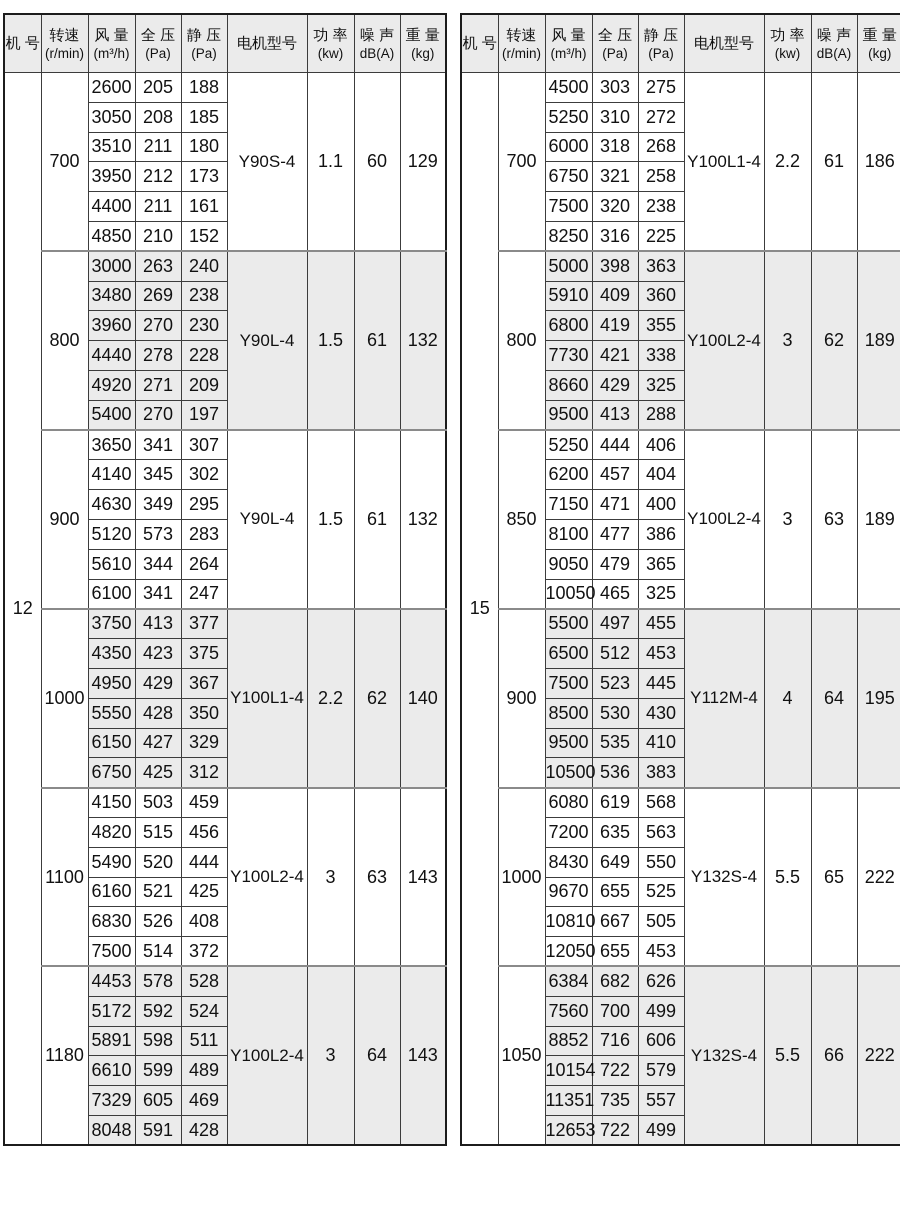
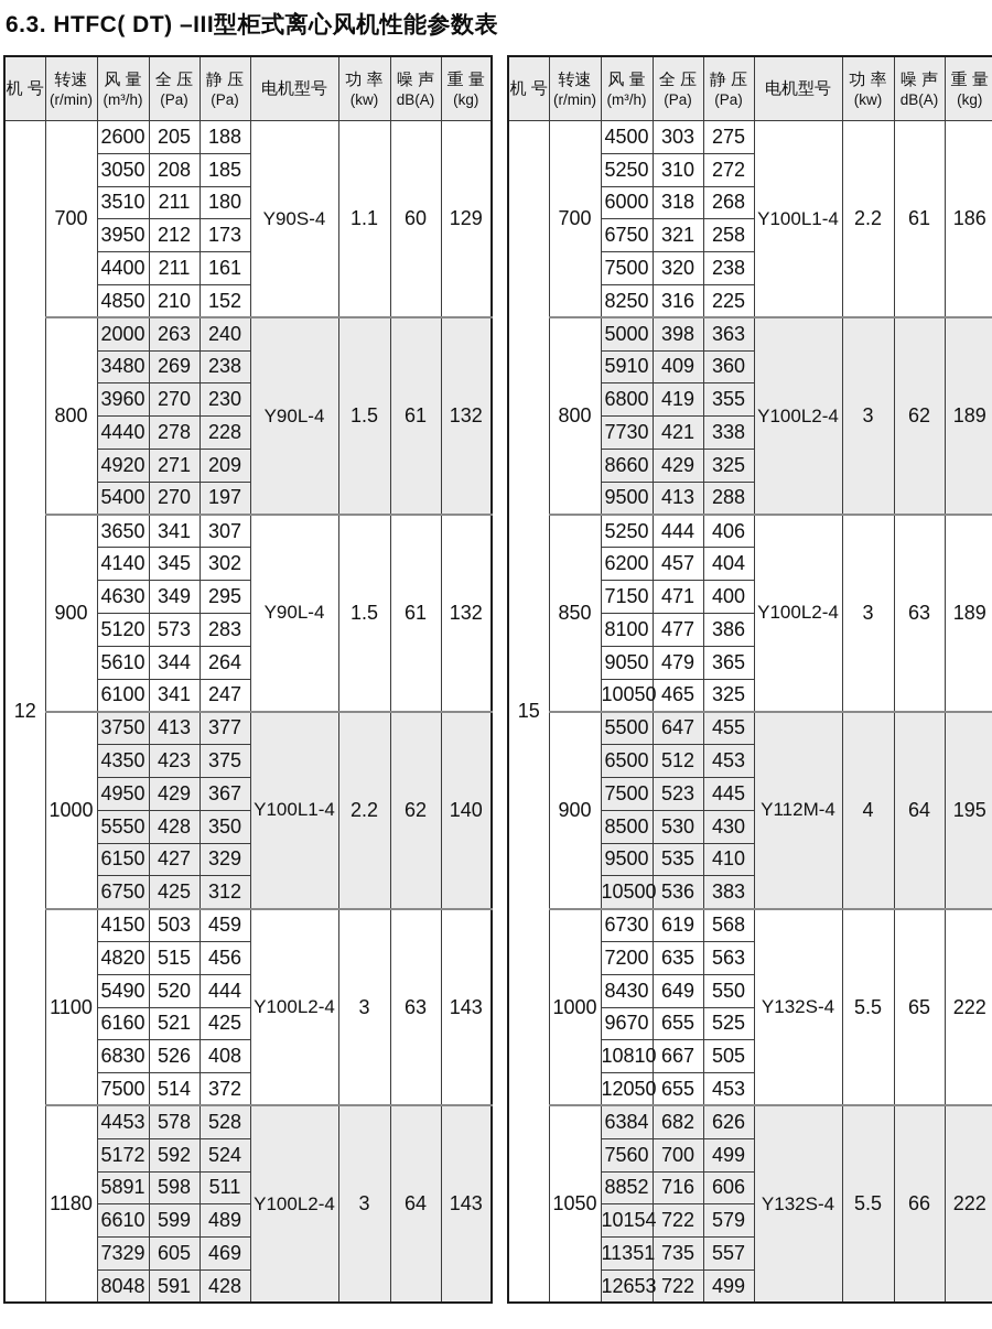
+ 6.3. HTFC( DT) –III型柜式离心风机性能参数表
  机 号	转速(r/min)	风 量(m³/h)	全 压(Pa)	静 压(Pa)	电机型号	功 率(kw)	噪 声dB(A)	重 量(kg)
  12	700	2600	205	188	Y90S-4	1.1	60	129
  3050	208	185
  3510	211	180
  3950	212	173
  4400	211	161
  4850	210	152
- 800	3000	263	240	Y90L-4	1.5	61	132
+ 800	2000	263	240	Y90L-4	1.5	61	132
  3480	269	238
  3960	270	230
  4440	278	228
  4920	271	209
  5400	270	197
  900	3650	341	307	Y90L-4	1.5	61	132
  4140	345	302
  4630	349	295
  5120	573	283
  5610	344	264
  6100	341	247
  1000	3750	413	377	Y100L1-4	2.2	62	140
  4350	423	375
  4950	429	367
  5550	428	350
  6150	427	329
  6750	425	312
  1100	4150	503	459	Y100L2-4	3	63	143
  4820	515	456
  5490	520	444
  6160	521	425
  6830	526	408
  7500	514	372
  1180	4453	578	528	Y100L2-4	3	64	143
  5172	592	524
  5891	598	511
  6610	599	489
  7329	605	469
  8048	591	428
  机 号	转速(r/min)	风 量(m³/h)	全 压(Pa)	静 压(Pa)	电机型号	功 率(kw)	噪 声dB(A)	重 量(kg)
  15	700	4500	303	275	Y100L1-4	2.2	61	186
  5250	310	272
  6000	318	268
  6750	321	258
  7500	320	238
  8250	316	225
  800	5000	398	363	Y100L2-4	3	62	189
  5910	409	360
  6800	419	355
  7730	421	338
  8660	429	325
  9500	413	288
  850	5250	444	406	Y100L2-4	3	63	189
  6200	457	404
  7150	471	400
  8100	477	386
  9050	479	365
  10050	465	325
- 900	5500	497	455	Y112M-4	4	64	195
+ 900	5500	647	455	Y112M-4	4	64	195
  6500	512	453
  7500	523	445
  8500	530	430
  9500	535	410
  10500	536	383
- 1000	6080	619	568	Y132S-4	5.5	65	222
+ 1000	6730	619	568	Y132S-4	5.5	65	222
  7200	635	563
  8430	649	550
  9670	655	525
  10810	667	505
  12050	655	453
  1050	6384	682	626	Y132S-4	5.5	66	222
  7560	700	499
  8852	716	606
  10154	722	579
  11351	735	557
  12653	722	499
